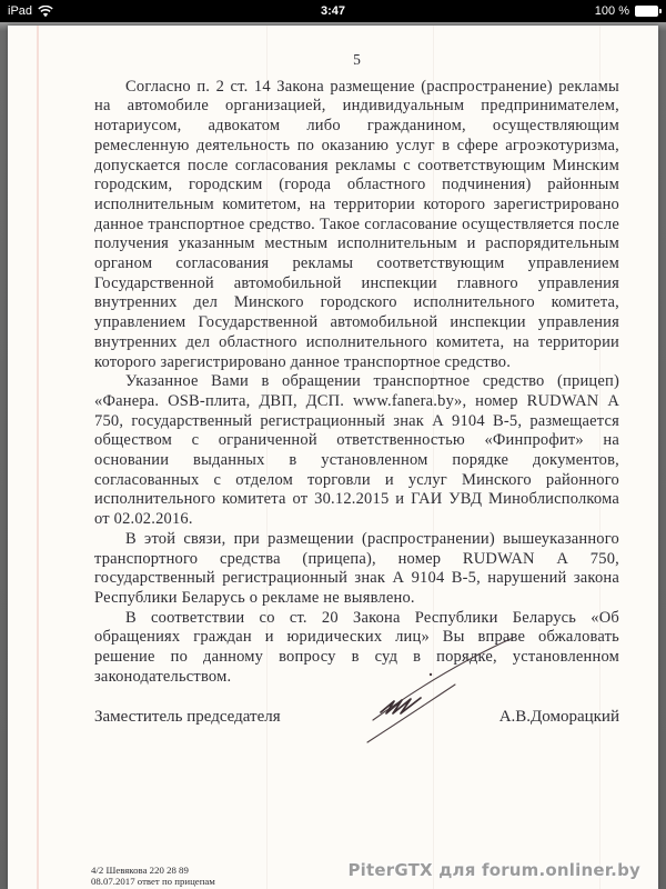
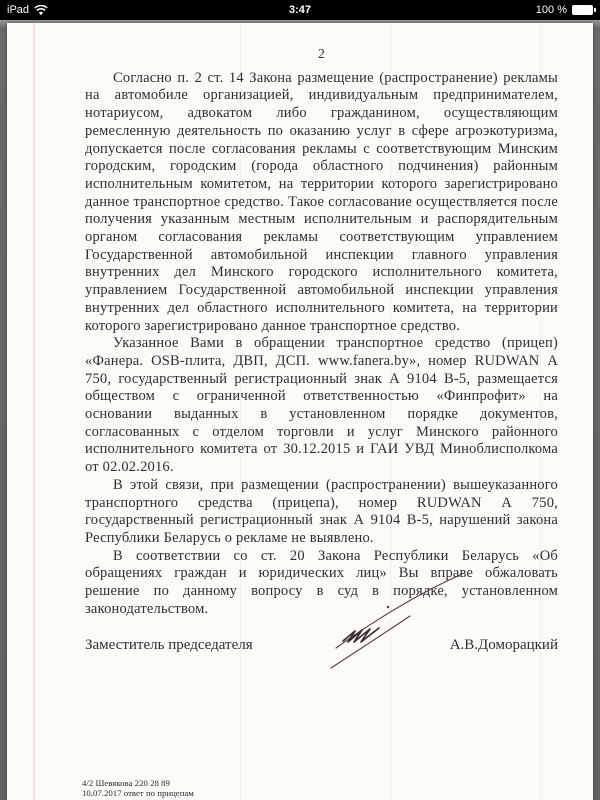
  iPad
  3:47
  100 %
- 5
+ 2
  Согласно п. 2 ст. 14 Закона размещение (распространение) рекламы на автомобиле организацией, индивидуальным предпринимателем, нотариусом, адвокатом либо гражданином, осуществляющим ремесленную деятельность по оказанию услуг в сфере агроэкотуризма, допускается после согласования рекламы с соответствующим Минским городским, городским (города областного подчинения) районным исполнительным комитетом, на территории которого зарегистрировано данное транспортное средство. Такое согласование осуществляется после получения указанным местным исполнительным и распорядительным органом согласования рекламы соответствующим управлением Государственной автомобильной инспекции главного управления внутренних дел Минского городского исполнительного комитета, управлением Государственной автомобильной инспекции управления внутренних дел областного исполнительного комитета, на территории которого зарегистрировано данное транспортное средство.
  Указанное Вами в обращении транспортное средство (прицеп) «Фанера. OSB-плита, ДВП, ДСП. www.fanera.by», номер RUDWAN А 750, государственный регистрационный знак А 9104 В-5, размещается обществом с ограниченной ответственностью «Финпрофит» на основании выданных в установленном порядке документов, согласованных с отделом торговли и услуг Минского районного исполнительного комитета от 30.12.2015 и ГАИ УВД Миноблисполкома от 02.02.2016.
  В этой связи, при размещении (распространении) вышеуказанного транспортного средства (прицепа), номер RUDWAN А 750, государственный регистрационный знак А 9104 В-5, нарушений закона Республики Беларусь о рекламе не выявлено.
  В соответствии со ст. 20 Закона Республики Беларусь «Об обращениях граждан и юридических лиц» Вы вправе обжаловать решение по данному вопросу в суд в поряке, установленном законодательством.
  Заместитель председателя
  А.В.Доморацкий
  4/2 Шевякова 220 28 89
- 08.07.2017 ответ по прицепам
+ 10.07.2017 ответ по прицепам
- PiterGTX для forum.onliner.by
